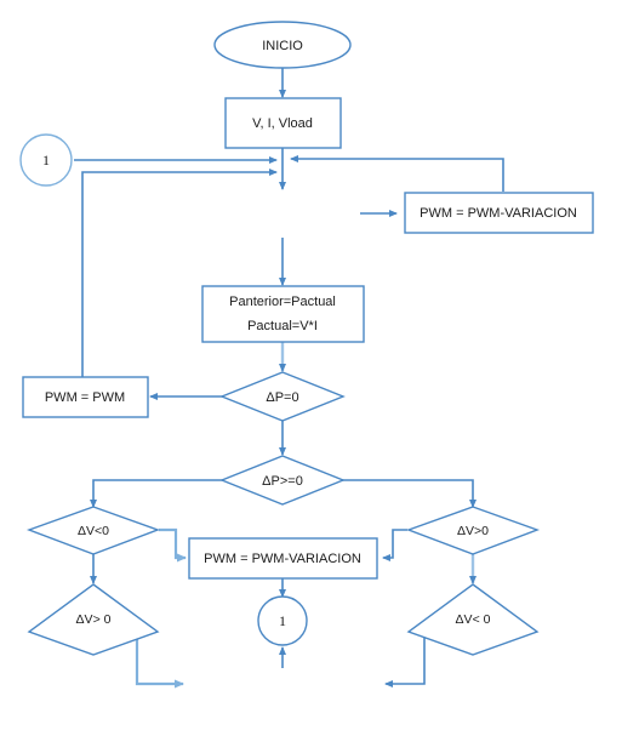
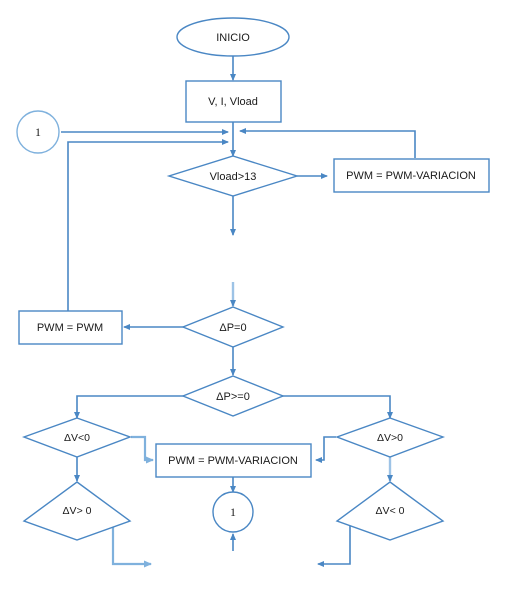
  INICIO
  V, I, Vload
  1
+ Vload>13
  PWM = PWM-VARIACION
- Panterior=Pactual
- Pactual=V*I
  PWM = PWM
  ΔP=0
  ΔP>=0
  ΔV<0
  ΔV> 0
  ΔV>0
  ΔV< 0
  PWM = PWM-VARIACION
  1
